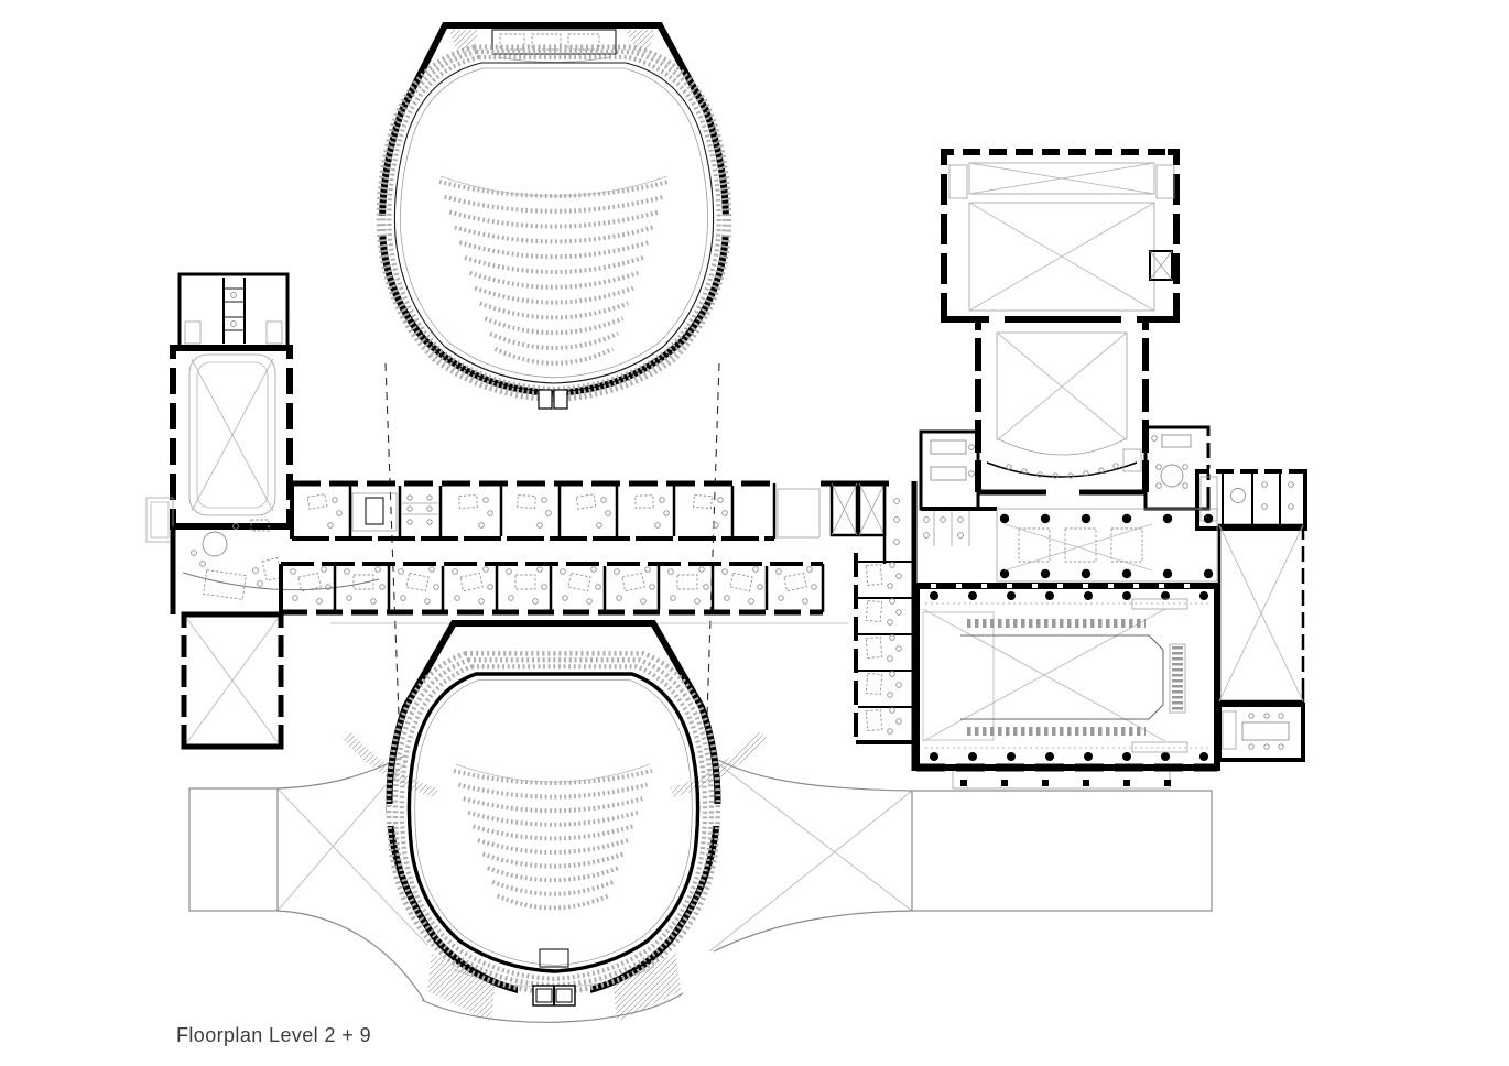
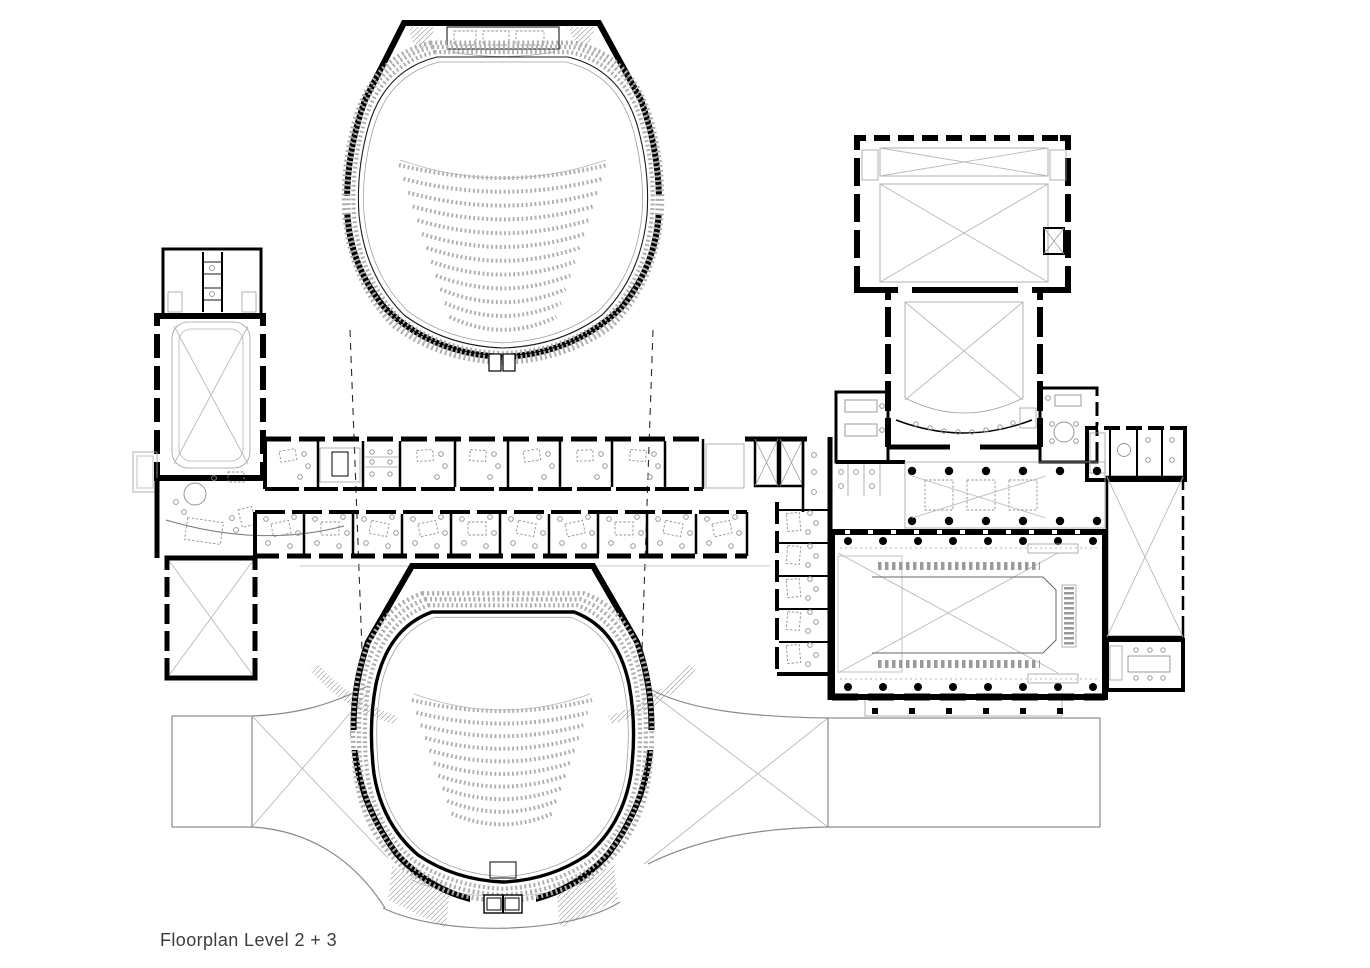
- Floorplan Level 2 + 9
+ Floorplan Level 2 + 3
